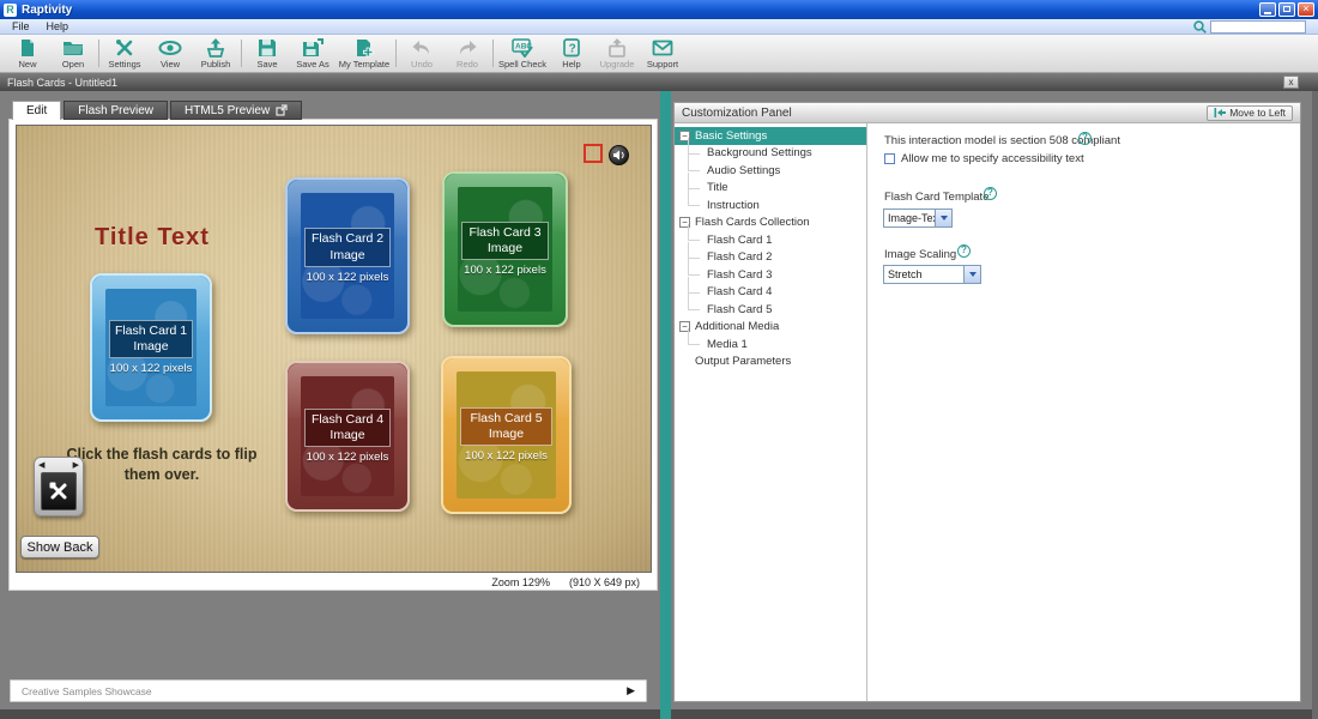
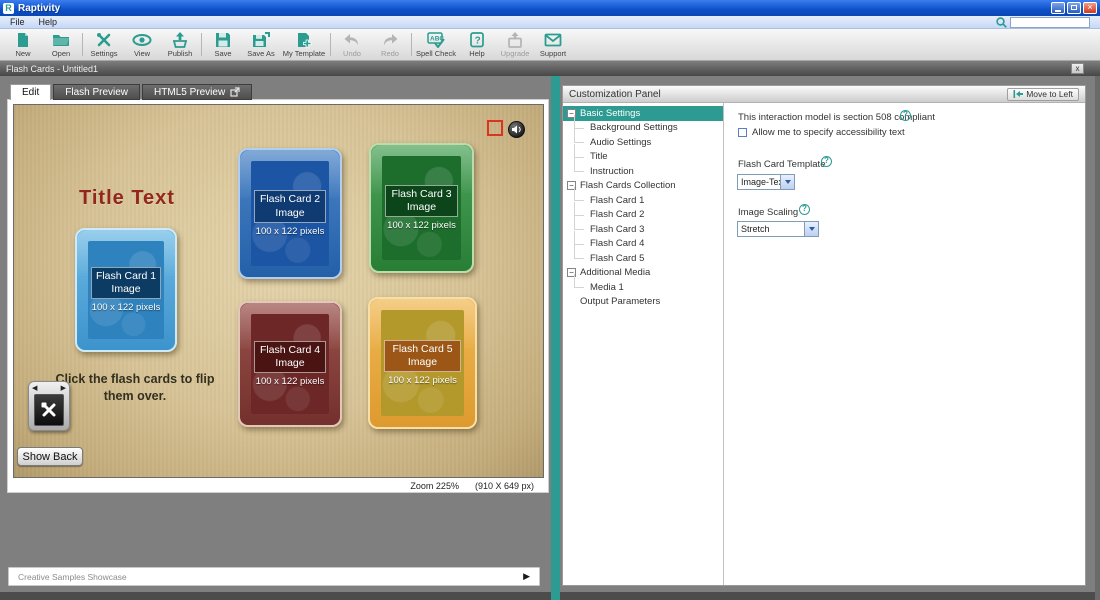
  R
  Raptivity
  ×
  File
  Help
  New
  Open
  Settings
  View
  Publish
  Save
  Save As
  My Template
  Undo
  Redo
  Spell Check
  ?
  Help
  Upgrade
  Support
  Flash Cards - Untitled1
  x
  Edit
  Flash Preview
  HTML5 Preview
  Title Text
  Flash Card 1
  Image
  100 x 122 pixels
  Flash Card 2
  Image
  100 x 122 pixels
  Flash Card 3
  Image
  100 x 122 pixels
  Flash Card 4
  Image
  100 x 122 pixels
  Flash Card 5
  Image
  100 x 122 pixels
  Click the flash cards to flip them over.
  Show Back
- Zoom 129%
+ Zoom 225%
  (910 X 649 px)
  Customization Panel
  Move to Left
  −
  Basic Settings
  Background Settings
  Audio Settings
  Title
  Instruction
  −
  Flash Cards Collection
  Flash Card 1
  Flash Card 2
  Flash Card 3
  Flash Card 4
  Flash Card 5
  −
  Additional Media
  Media 1
  Output Parameters
  This interaction model is section 508 compliant
  ?
  Allow me to specify accessibility text
  Flash Card Template
  ?
  Image-Te
  Image Scaling
  ?
  Stretch
  Creative Samples Showcase
  ▶
